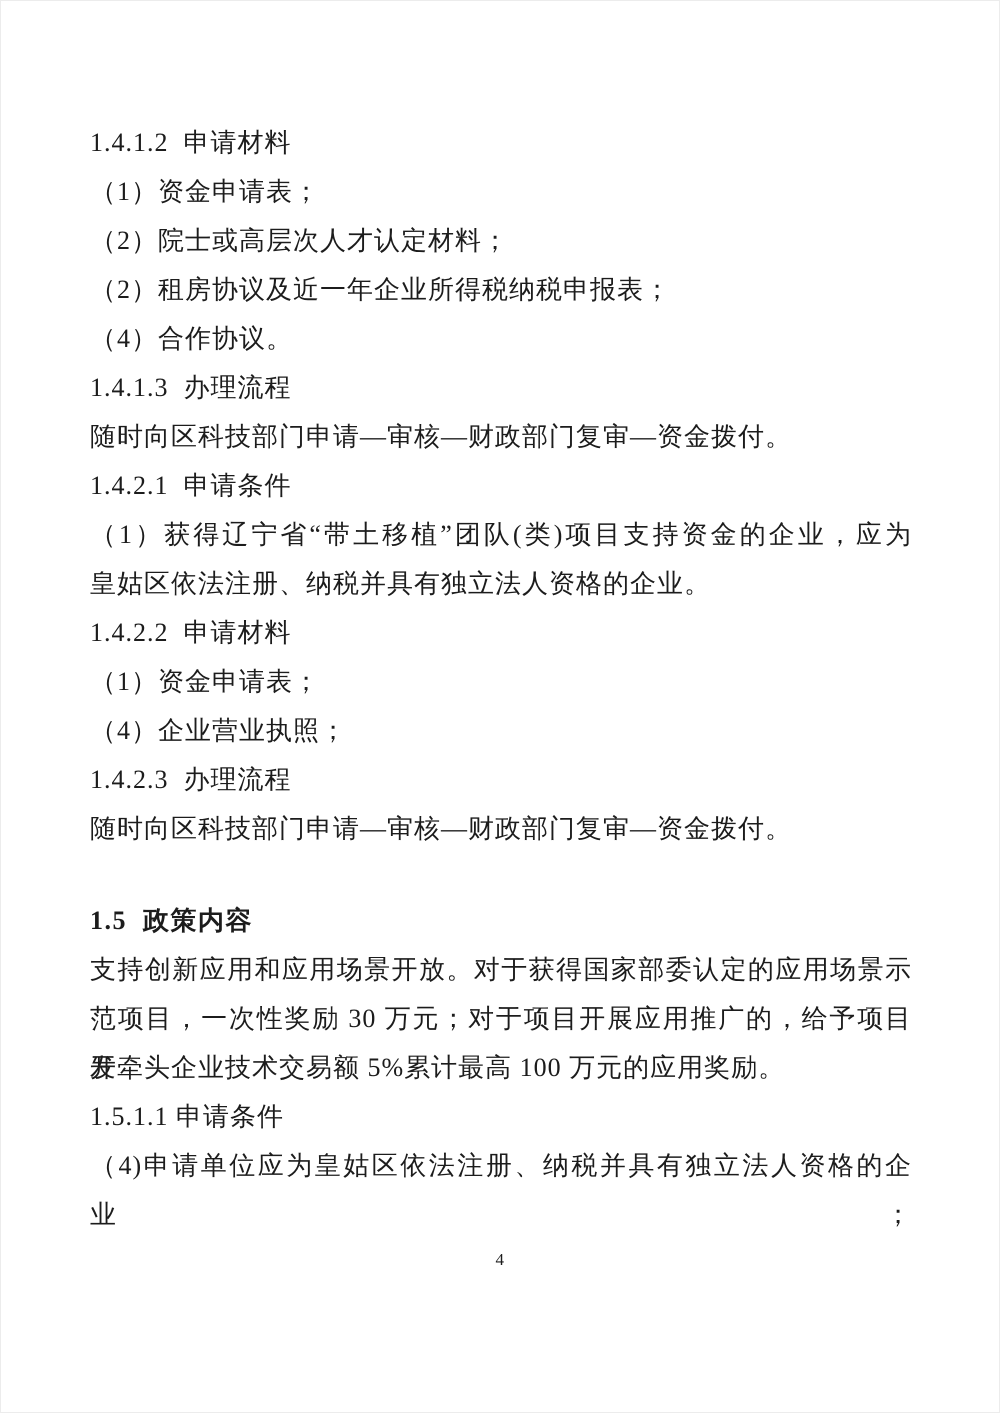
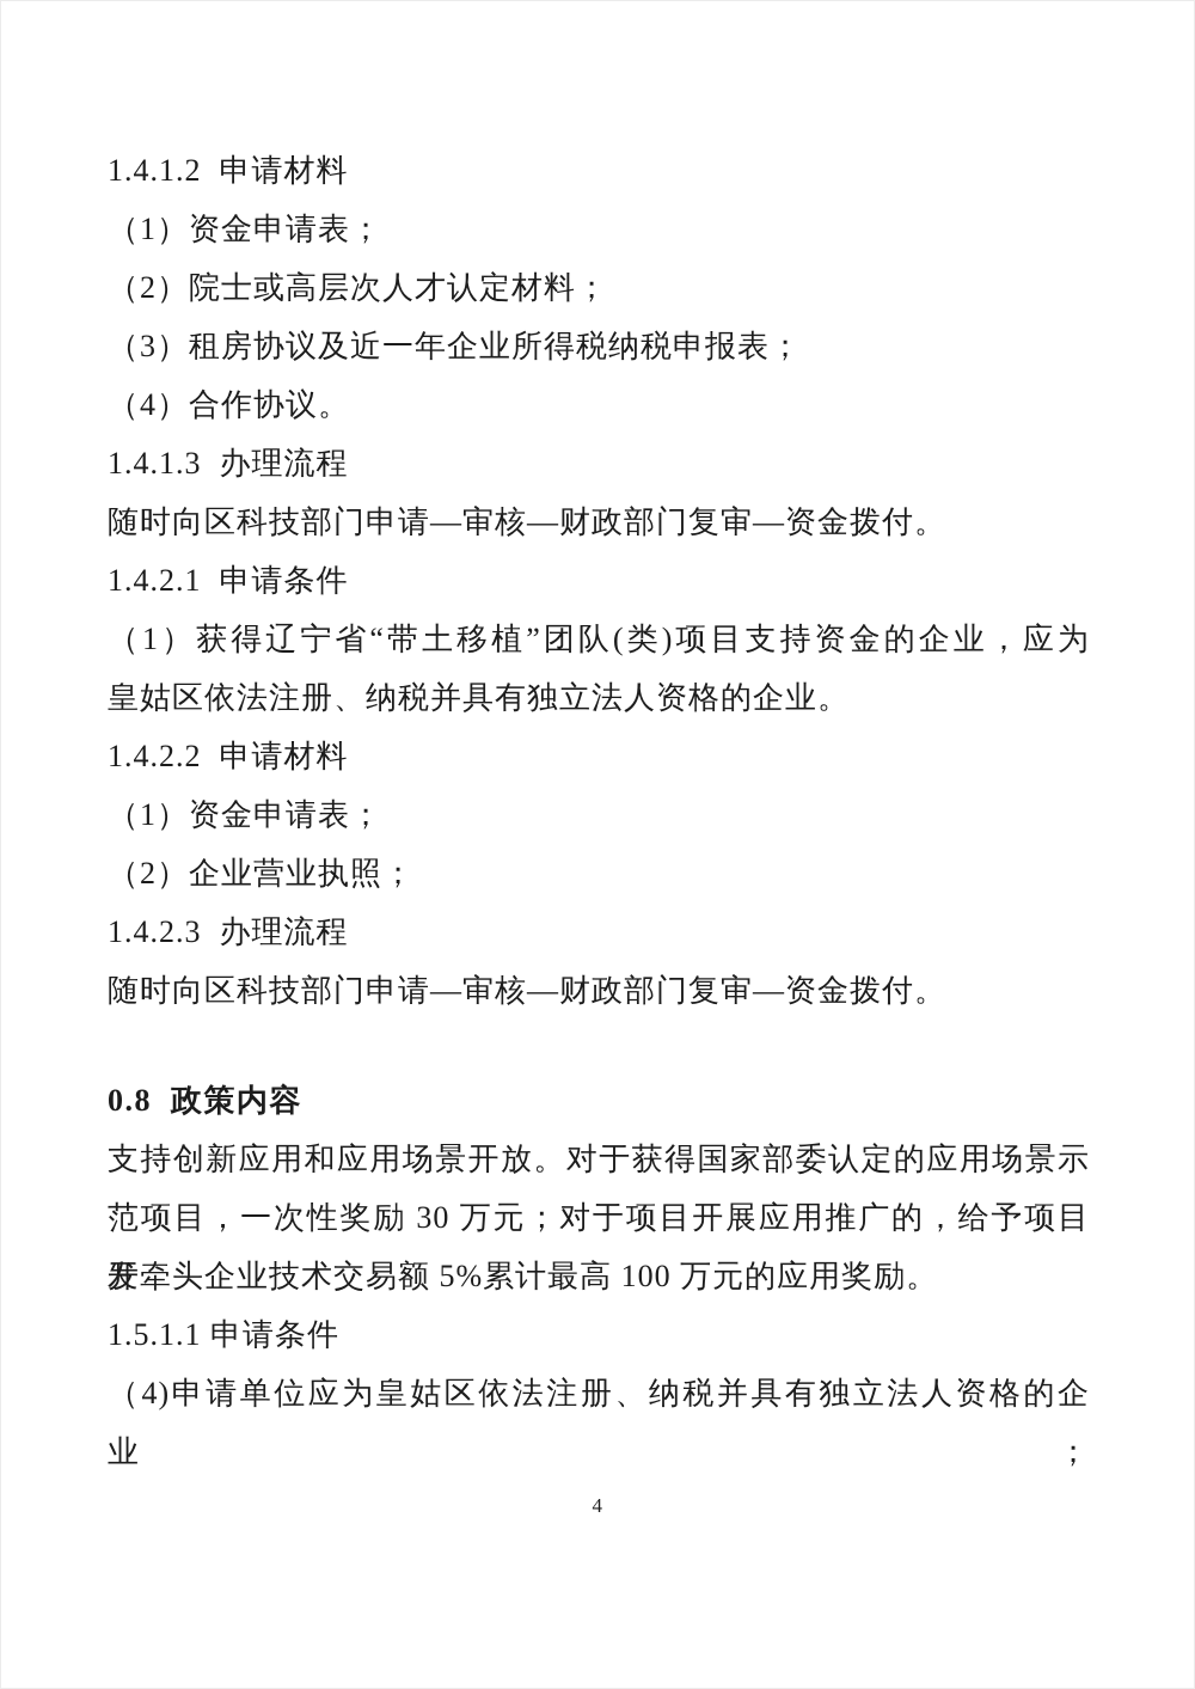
  1.4.1.2 申请材料
  （1）资金申请表；
  （2）院士或高层次人才认定材料；
- （2）租房协议及近一年企业所得税纳税申报表；
+ （3）租房协议及近一年企业所得税纳税申报表；
  （4）合作协议。
  1.4.1.3 办理流程
  随时向区科技部门申请—审核—财政部门复审—资金拨付。
  1.4.2.1 申请条件
  （1）获得辽宁省“带土移植”团队(类)项目支持资金的企业，应为
  皇姑区依法注册、纳税并具有独立法人资格的企业。
  1.4.2.2 申请材料
  （1）资金申请表；
- （4）企业营业执照；
+ （2）企业营业执照；
  1.4.2.3 办理流程
  随时向区科技部门申请—审核—财政部门复审—资金拨付。
- 1.5 政策内容
+ 0.8 政策内容
  支持创新应用和应用场景开放。对于获得国家部委认定的应用场景示
  范项目，一次性奖励 30 万元；对于项目开展应用推广的，给予项目开
  发牵头企业技术交易额 5%累计最高 100 万元的应用奖励。
  1.5.1.1 申请条件
  （4)申请单位应为皇姑区依法注册、纳税并具有独立法人资格的企业；
  4
